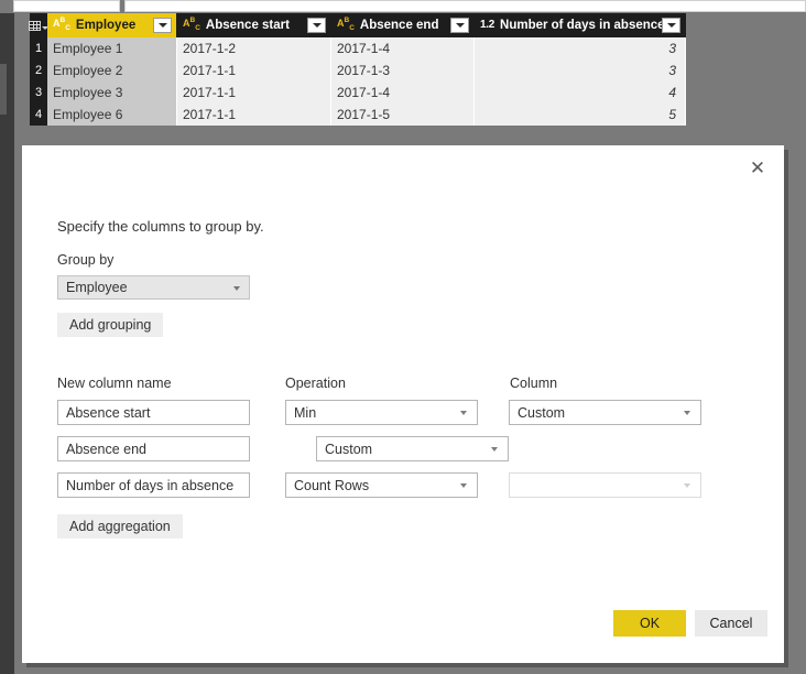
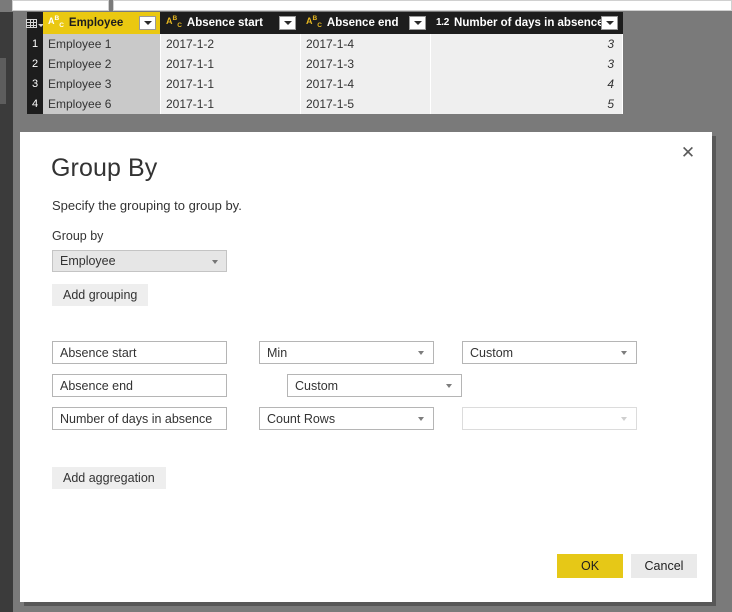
  Employee
  Absence start
  Absence end
  1.2
  Number of days in absenc
  1
  Employee 1
  2017-1-2
  2017-1-4
  3
  2
  Employee 2
  2017-1-1
  2017-1-3
  3
  3
  Employee 3
  2017-1-1
  2017-1-4
  4
  4
  Employee 6
  2017-1-1
  2017-1-5
  5
  ✕
+ Group By
- Specify the columns to group by.
+ Specify the grouping to group by.
  Group by
  Employee
  Add grouping
- New column name
- Operation
- Column
  Absence start
  Min
  Custom
  Absence end
  Custom
  Number of days in absence
  Count Rows
  Add aggregation
  OK
  Cancel
